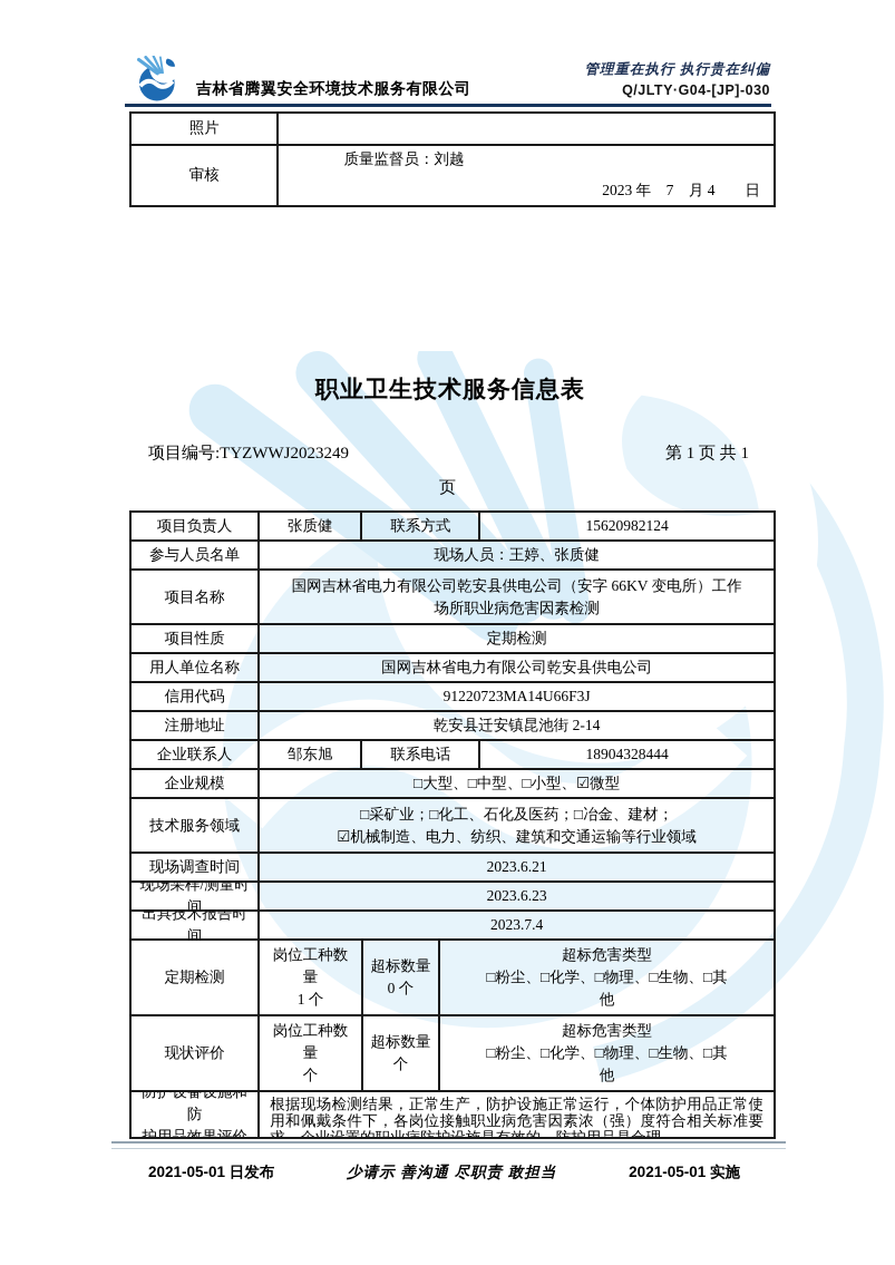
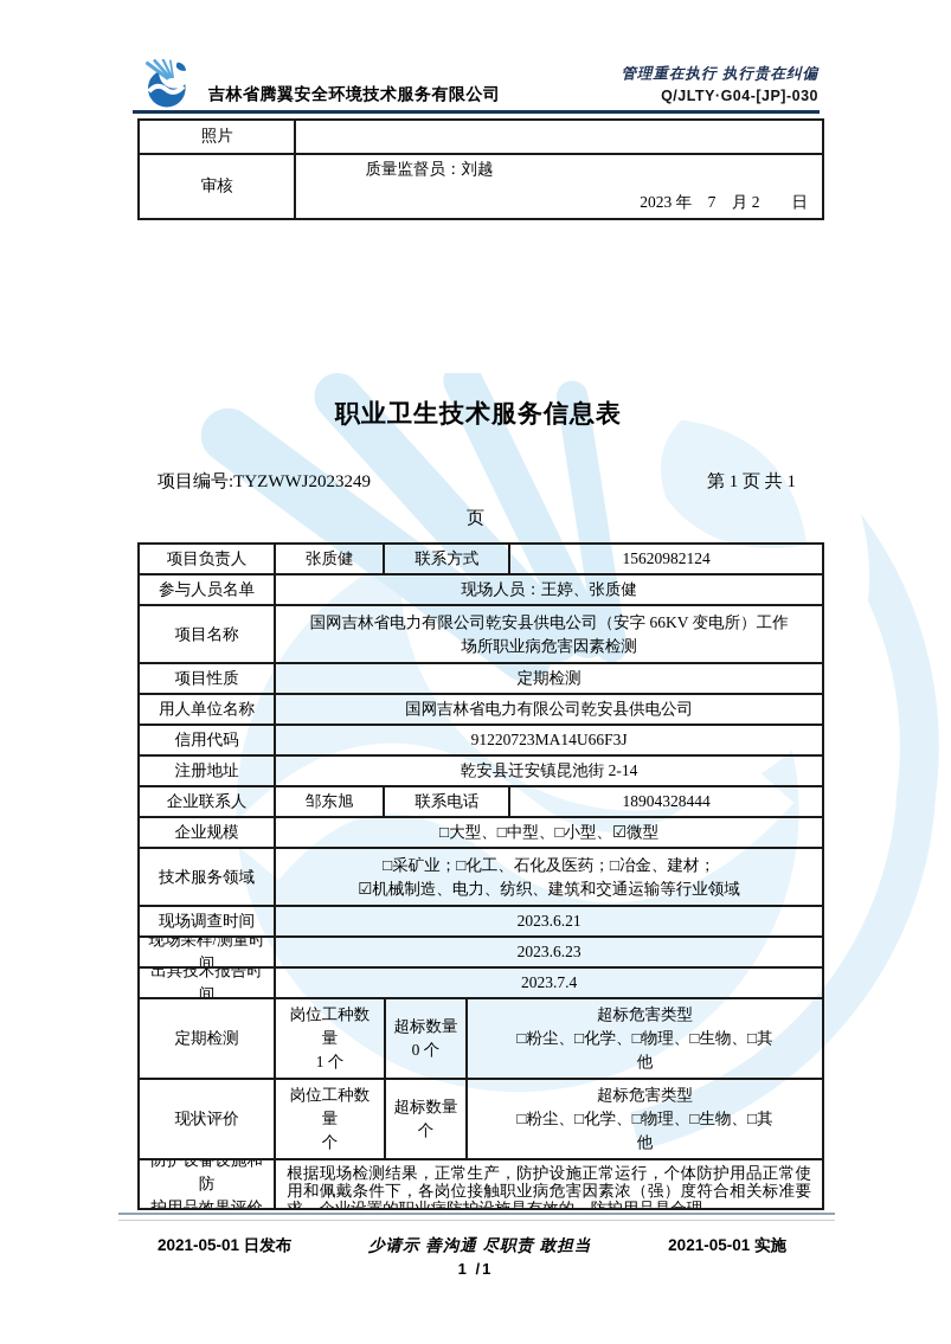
  吉林省腾翼安全环境技术服务有限公司
  管理重在执行 执行贵在纠偏
  Q/JLTY·G04-[JP]-030
  照片
  审核
  质量监督员：刘越
- 2023 年 7 月 4 日
+ 2023 年 7 月 2 日
  职业卫生技术服务信息表
  项目编号:TYZWWJ2023249
  第 1 页 共 1
  页
  项目负责人
  张质健
  联系方式
  15620982124
  参与人员名单
  现场人员：王婷、张质健
  项目名称
  国网吉林省电力有限公司乾安县供电公司（安字 66KV 变电所）工作
  场所职业病危害因素检测
  项目性质
  定期检测
  用人单位名称
  国网吉林省电力有限公司乾安县供电公司
  信用代码
  91220723MA14U66F3J
  注册地址
  乾安县迁安镇昆池街 2-14
  企业联系人
  邹东旭
  联系电话
  18904328444
  企业规模
  □大型、□中型、□小型、☑微型
  技术服务领域
  □采矿业；□化工、石化及医药；□冶金、建材；
  ☑机械制造、电力、纺织、建筑和交通运输等行业领域
  现场调查时间
  2023.6.21
  现场采样/测量时间
  2023.6.23
  出具技术报告时间
  2023.7.4
  定期检测
  岗位工种数量
  1 个
  超标数量
  0 个
  超标危害类型
  □粉尘、□化学、□物理、□生物、□其
  他
  现状评价
  岗位工种数量
  个
  超标数量
  个
  超标危害类型
  □粉尘、□化学、□物理、□生物、□其
  他
  防护设备设施和防
  护用品效果评价
  根据现场检测结果，正常生产，防护设施正常运行，个体防护用品正常使用和佩戴条件下，各岗位接触职业病危害因素浓（强）度符合相关标准要
  2021-05-01 日发布
  少请示 善沟通 尽职责 敢担当
  2021-05-01 实施
+ 1 /1
